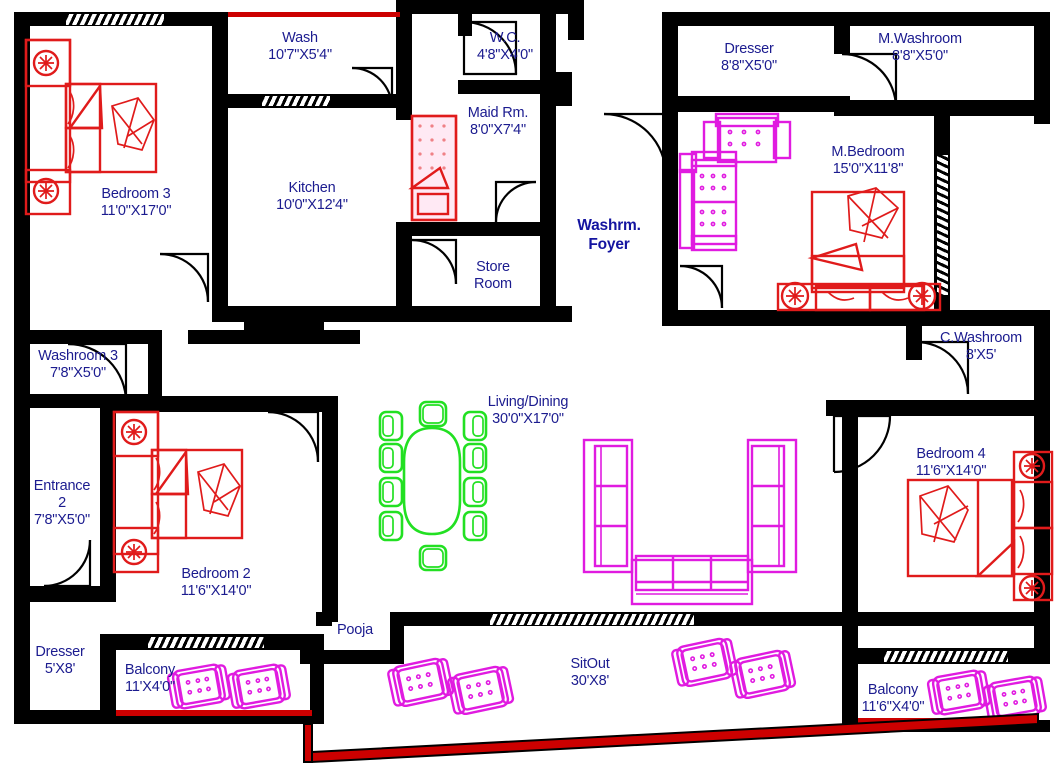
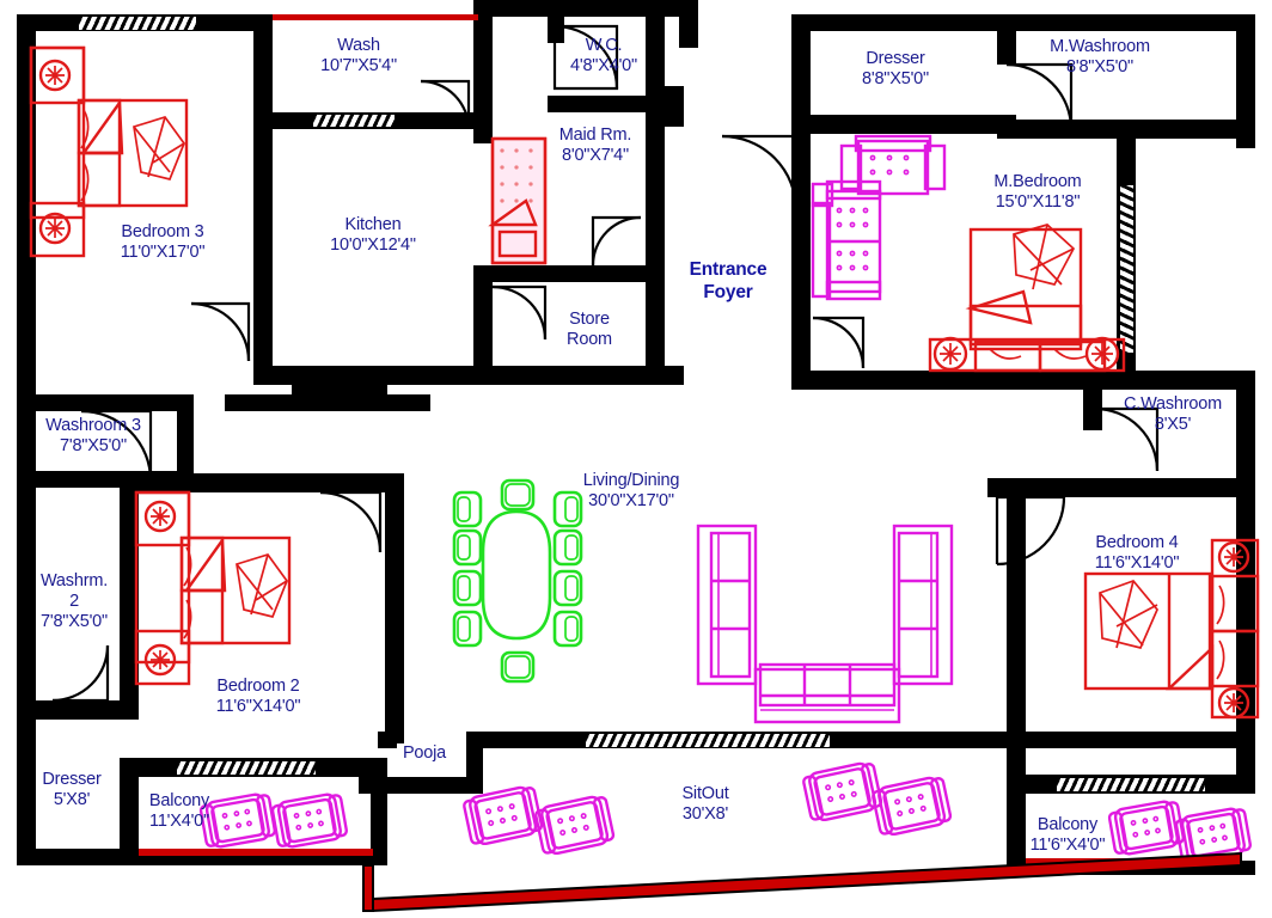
  Bedroom 3
  11'0"X17'0"
  Wash
  10'7"X5'4"
  Kitchen
  10'0"X12'4"
  W.C.
  4'8"X4'0"
  Maid Rm.
  8'0"X7'4"
  Store
  Room
- Washrm.
+ Entrance
  Foyer
  Dresser
  8'8"X5'0"
  M.Washroom
  8'8"X5'0"
  M.Bedroom
  15'0"X11'8"
  Washroom 3
  7'8"X5'0"
  C.Washroom
  8'X5'
- Entrance
+ Washrm.
  2
  7'8"X5'0"
  Living/Dining
  30'0"X17'0"
  Bedroom 2
  11'6"X14'0"
  Bedroom 4
  11'6"X14'0"
  Dresser
  5'X8'
  Pooja
  Balcony
  11'X4'0"
  SitOut
  30'X8'
  Balcony
  11'6"X4'0"
